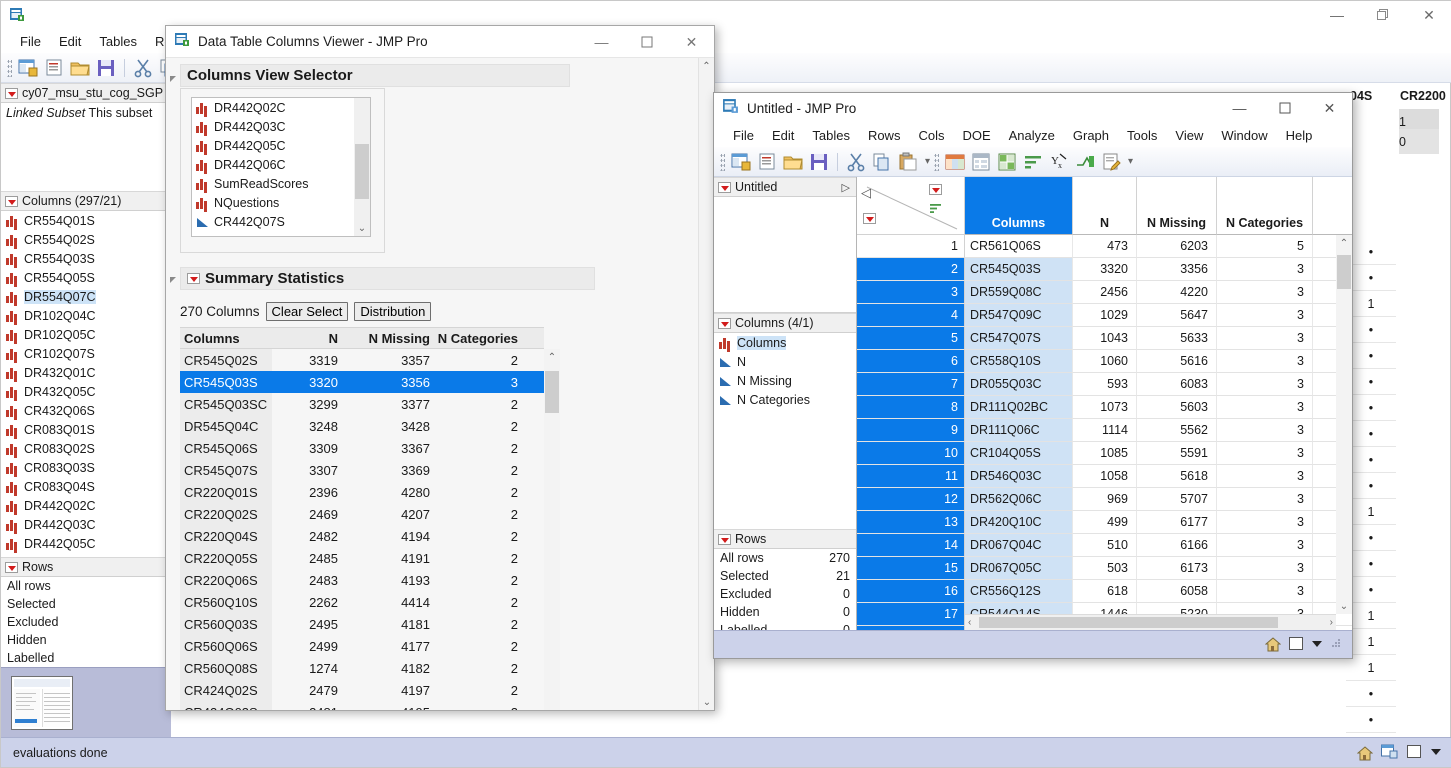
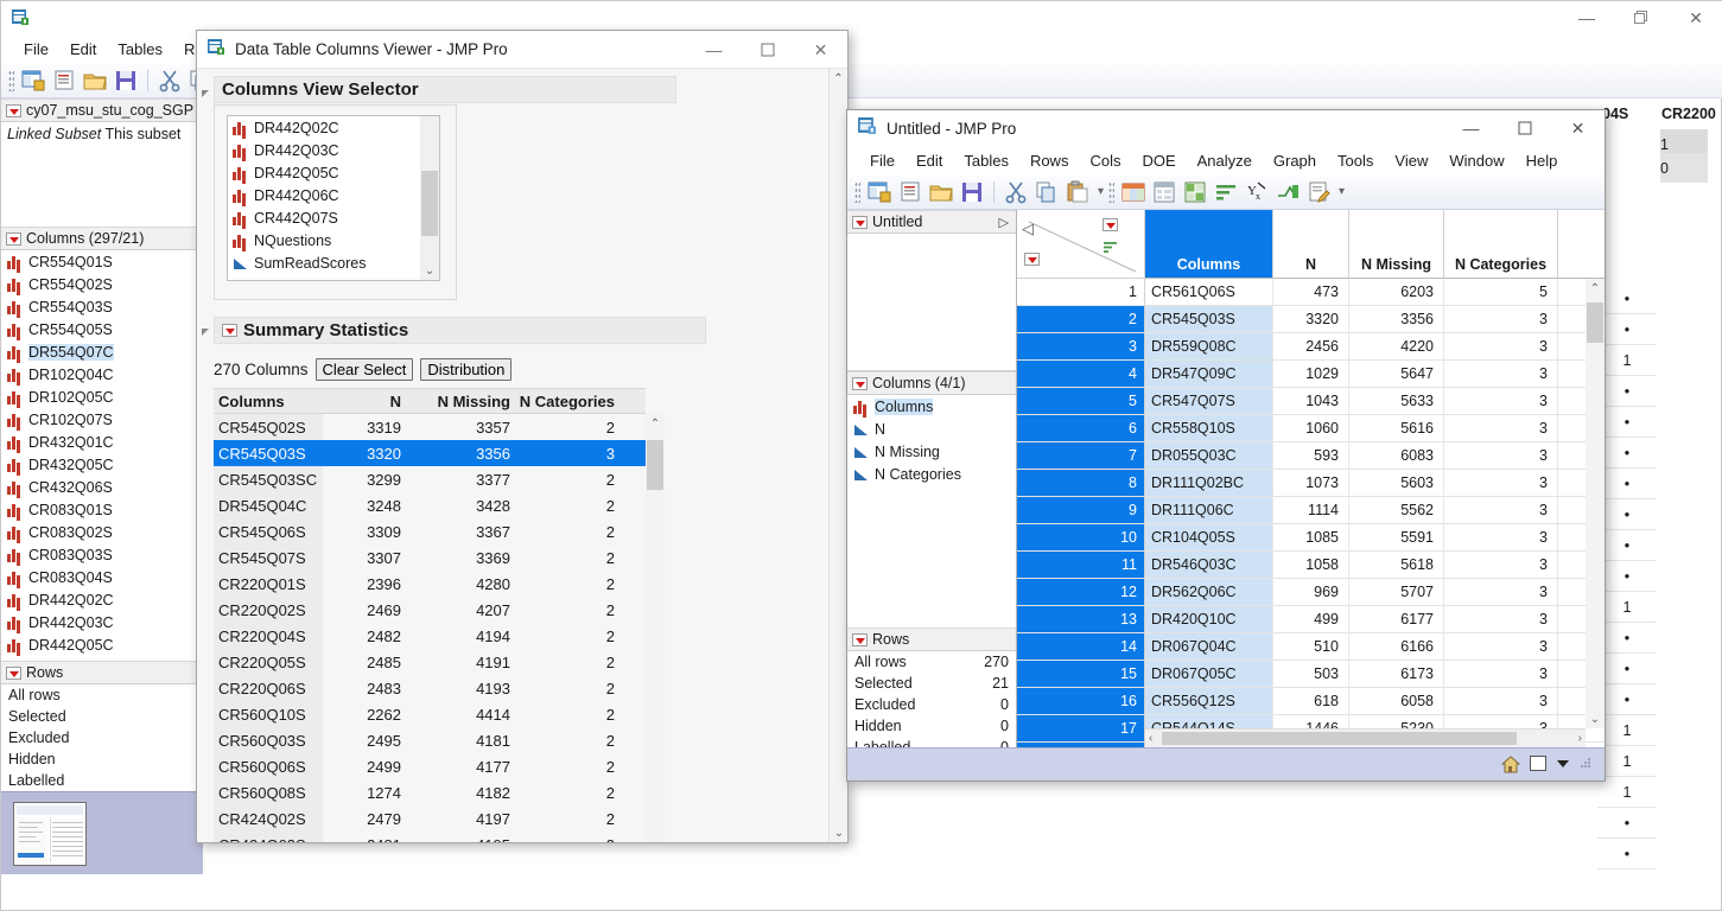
  —
  ✕
  File
  Edit
  Tables
  cy07_msu_stu_cog_SGP
  Linked Subset This subset
  Columns (297/21)
  CR554Q01S
  CR554Q02S
  CR554Q03S
  CR554Q05S
  DR554Q07C
  DR102Q04C
  DR102Q05C
  CR102Q07S
  DR432Q01C
  DR432Q05C
  CR432Q06S
  CR083Q01S
  CR083Q02S
  CR083Q03S
  CR083Q04S
  DR442Q02C
  DR442Q03C
  DR442Q05C
  Rows
  All rows
  Selected
  Excluded
  Hidden
  Labelled
  04S
  CR2200
  1
  0
  •
  •
  1
  •
  •
  •
  •
  •
  •
  •
  1
  •
  •
  •
  1
  1
  1
  •
  •
- evaluations done
  Data Table Columns Viewer - JMP Pro
  —
  ✕
  Columns View Selector
  DR442Q02C
  DR442Q03C
  DR442Q05C
  DR442Q06C
- SumReadScores
+ CR442Q07S
  NQuestions
- CR442Q07S
+ SumReadScores
  ⌄
  Summary Statistics
  270 Columns
  Clear Select
  Distribution
  Columns
  N
  N Missing
  N Categories
  CR545Q02S
  3319
  3357
  2
  CR545Q03S
  3320
  3356
  3
  CR545Q03SC
  3299
  3377
  2
  DR545Q04C
  3248
  3428
  2
  CR545Q06S
  3309
  3367
  2
  CR545Q07S
  3307
  3369
  2
  CR220Q01S
  2396
  4280
  2
  CR220Q02S
  2469
  4207
  2
  CR220Q04S
  2482
  4194
  2
  CR220Q05S
  2485
  4191
  2
  CR220Q06S
  2483
  4193
  2
  CR560Q10S
  2262
  4414
  2
  CR560Q03S
  2495
  4181
  2
  CR560Q06S
  2499
  4177
  2
  CR560Q08S
  1274
  4182
  2
  CR424Q02S
  2479
  4197
  2
  ⌃
  ⌃
  ⌄
  Untitled - JMP Pro
  —
  ✕
  File
  Edit
  Tables
  Rows
  Cols
  DOE
  Analyze
  Graph
  Tools
  View
  Window
  Help
  ▾
  Y
  x
  ▾
  Untitled
  ▷
  Columns (4/1)
  Columns
  N
  N Missing
  N Categories
  Rows
  All rows
  270
  Selected
  21
  Excluded
  0
  Hidden
  0
  ◁
  Columns
  N
  N Missing
  N Categories
  1
  CR561Q06S
  473
  6203
  5
  2
  CR545Q03S
  3320
  3356
  3
  3
  DR559Q08C
  2456
  4220
  3
  4
  DR547Q09C
  1029
  5647
  3
  5
  CR547Q07S
  1043
  5633
  3
  6
  CR558Q10S
  1060
  5616
  3
  7
  DR055Q03C
  593
  6083
  3
  8
  DR111Q02BC
  1073
  5603
  3
  9
  DR111Q06C
  1114
  5562
  3
  10
  CR104Q05S
  1085
  5591
  3
  11
  DR546Q03C
  1058
  5618
  3
  12
  DR562Q06C
  969
  5707
  3
  13
  DR420Q10C
  499
  6177
  3
  14
  DR067Q04C
  510
  6166
  3
  15
  DR067Q05C
  503
  6173
  3
  16
  CR556Q12S
  618
  6058
  3
  17
  ⌃
  ⌄
  ‹
  ›
